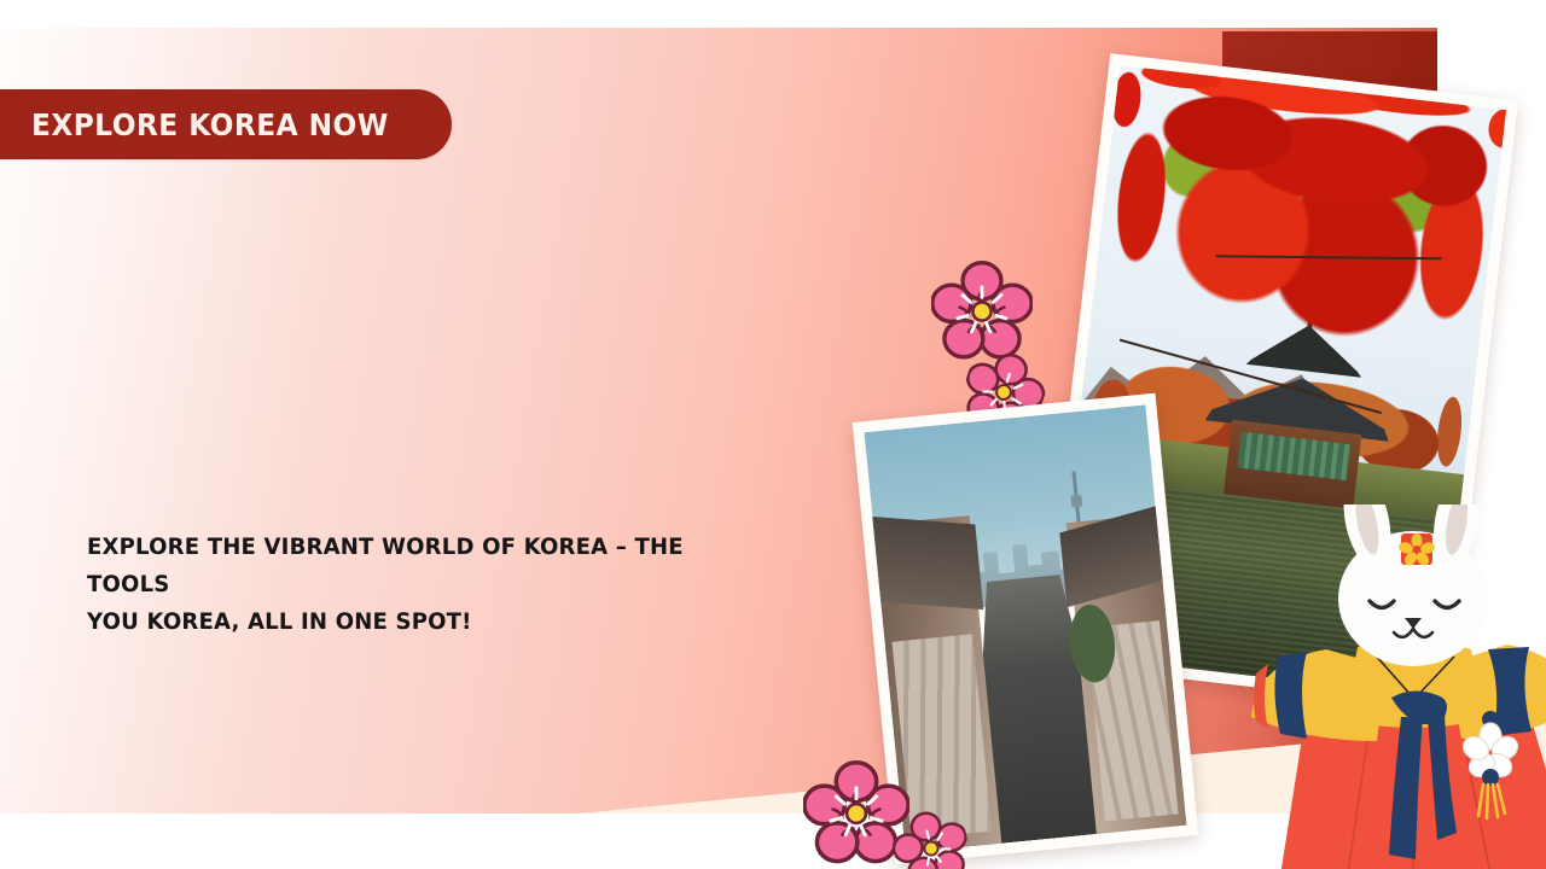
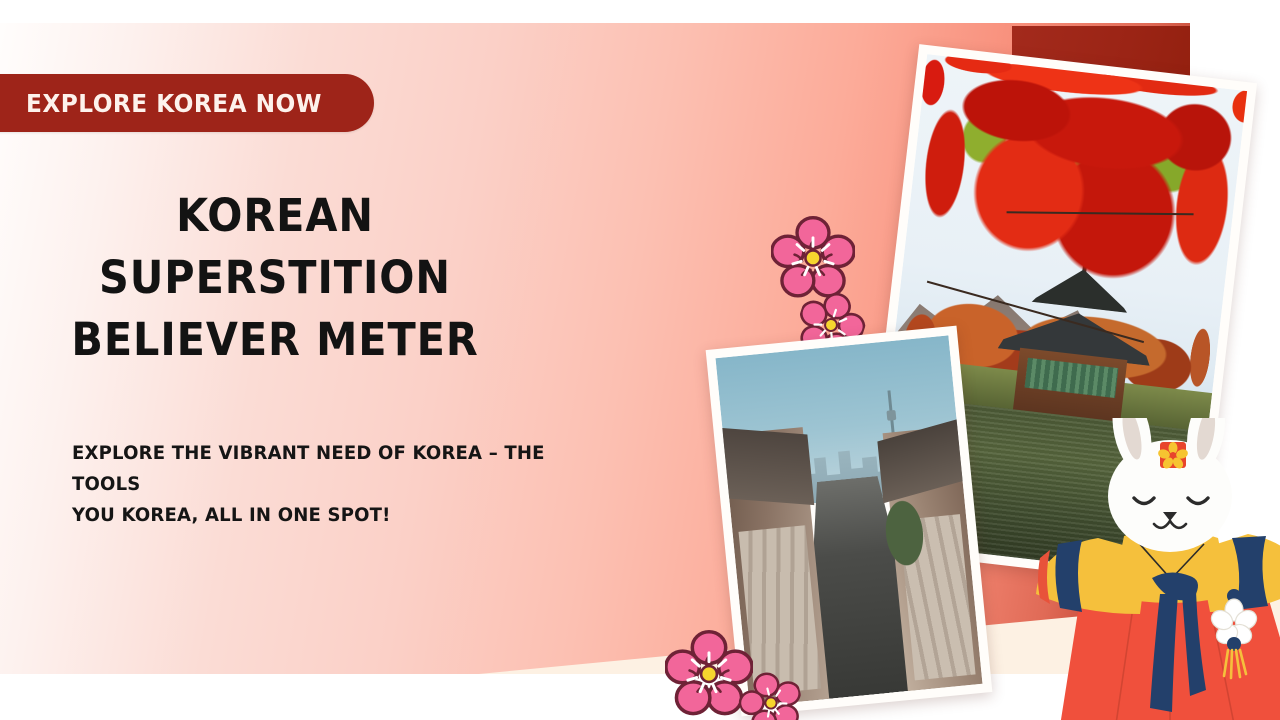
  EXPLORE KOREA NOW
+ KOREAN
+ SUPERSTITION
+ BELIEVER METER
- EXPLORE THE VIBRANT WORLD OF KOREA – THE TOOLS
+ EXPLORE THE VIBRANT NEED OF KOREA – THE TOOLS
  YOU KOREA, ALL IN ONE SPOT!
